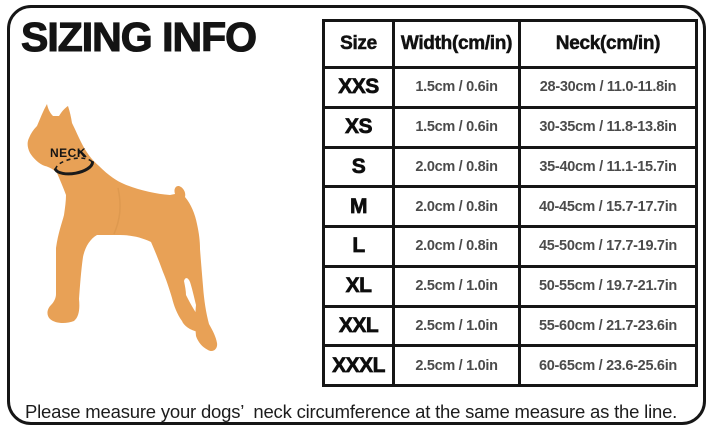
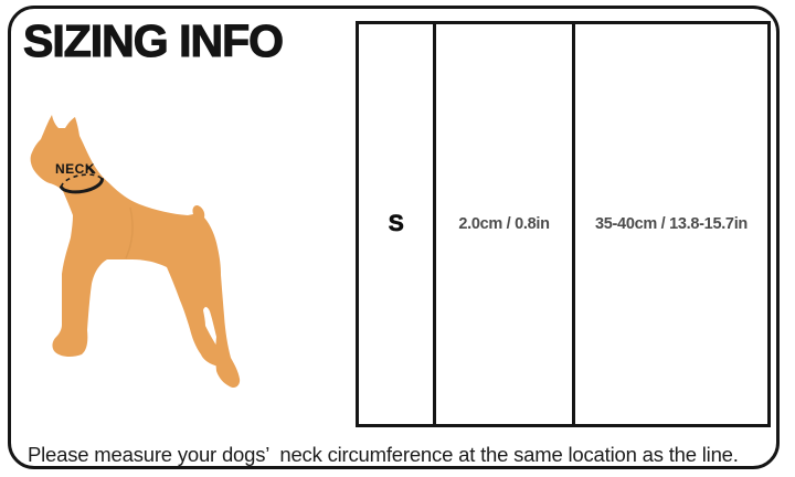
  SIZING INFO
  NECK
- Size	Width(cm/in)	Neck(cm/in)
- XXS	1.5cm / 0.6in	28-30cm / 11.0-11.8in
- XS	1.5cm / 0.6in	30-35cm / 11.8-13.8in
- S	2.0cm / 0.8in	35-40cm / 11.1-15.7in
+ S	2.0cm / 0.8in	35-40cm / 13.8-15.7in
- M	2.0cm / 0.8in	40-45cm / 15.7-17.7in
- L	2.0cm / 0.8in	45-50cm / 17.7-19.7in
- XL	2.5cm / 1.0in	50-55cm / 19.7-21.7in
- XXL	2.5cm / 1.0in	55-60cm / 21.7-23.6in
- XXXL	2.5cm / 1.0in	60-65cm / 23.6-25.6in
- Please measure your dogs’ neck circumference at the same measure as the line.
+ Please measure your dogs’ neck circumference at the same location as the line.
